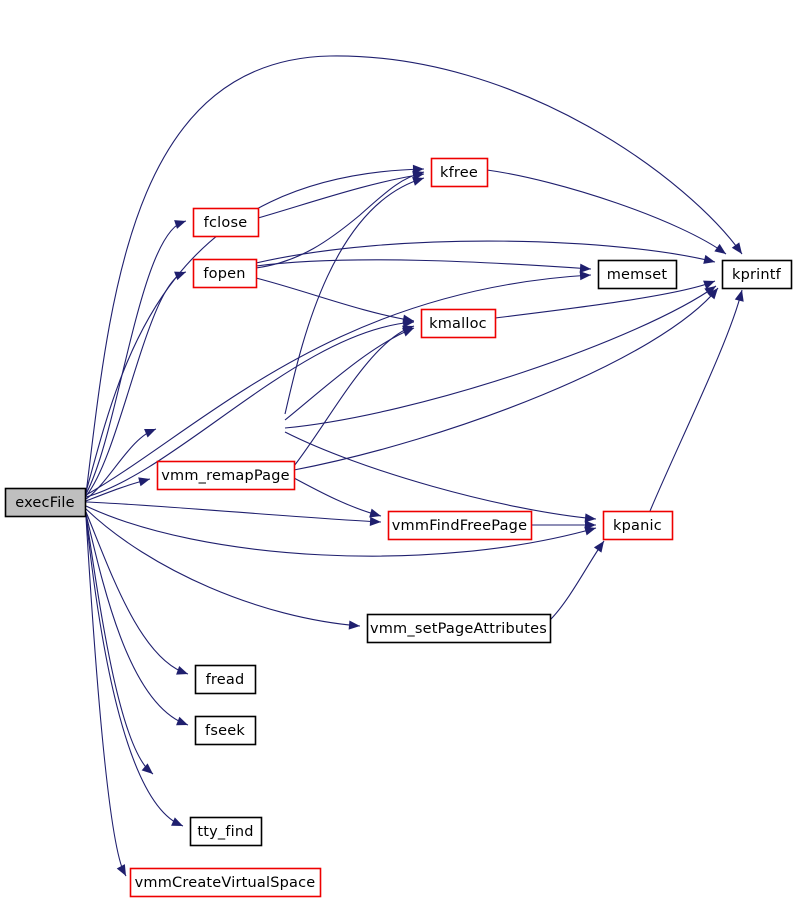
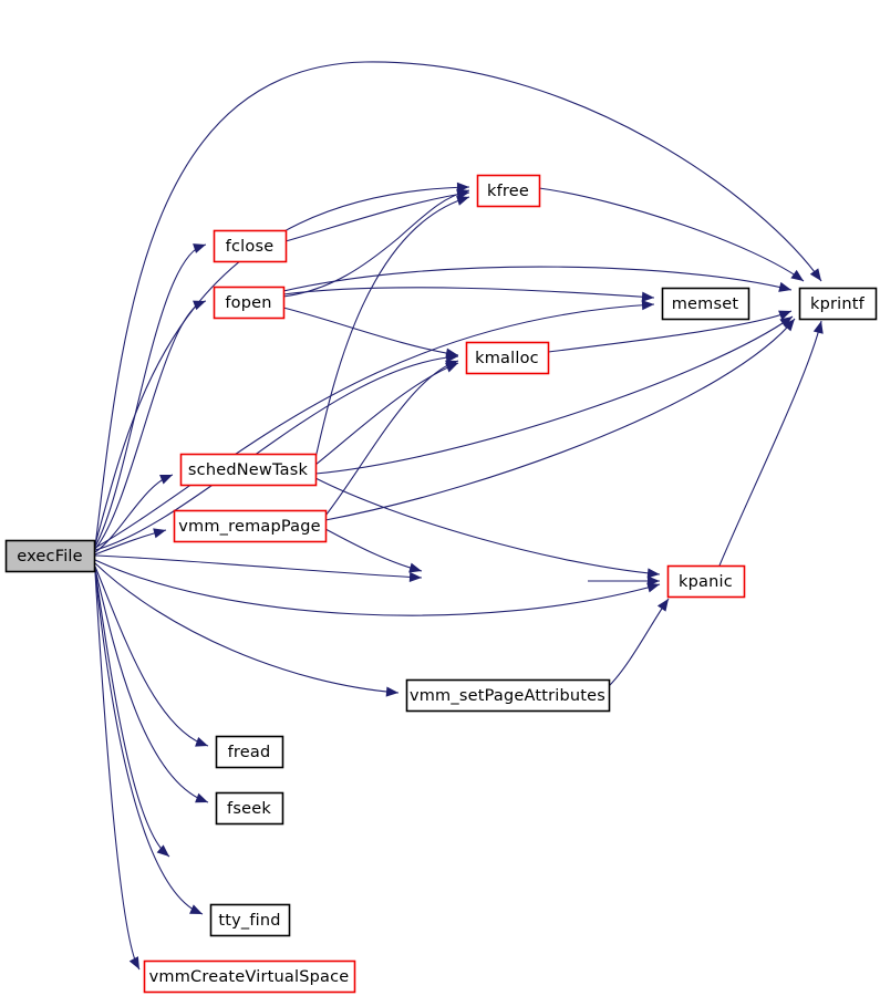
  execFile
  fclose
  fopen
  kfree
  kmalloc
  memset
  kprintf
+ schedNewTask
  vmm_remapPage
- vmmFindFreePage
  kpanic
  vmm_setPageAttributes
  fread
  fseek
  tty_find
  vmmCreateVirtualSpace
